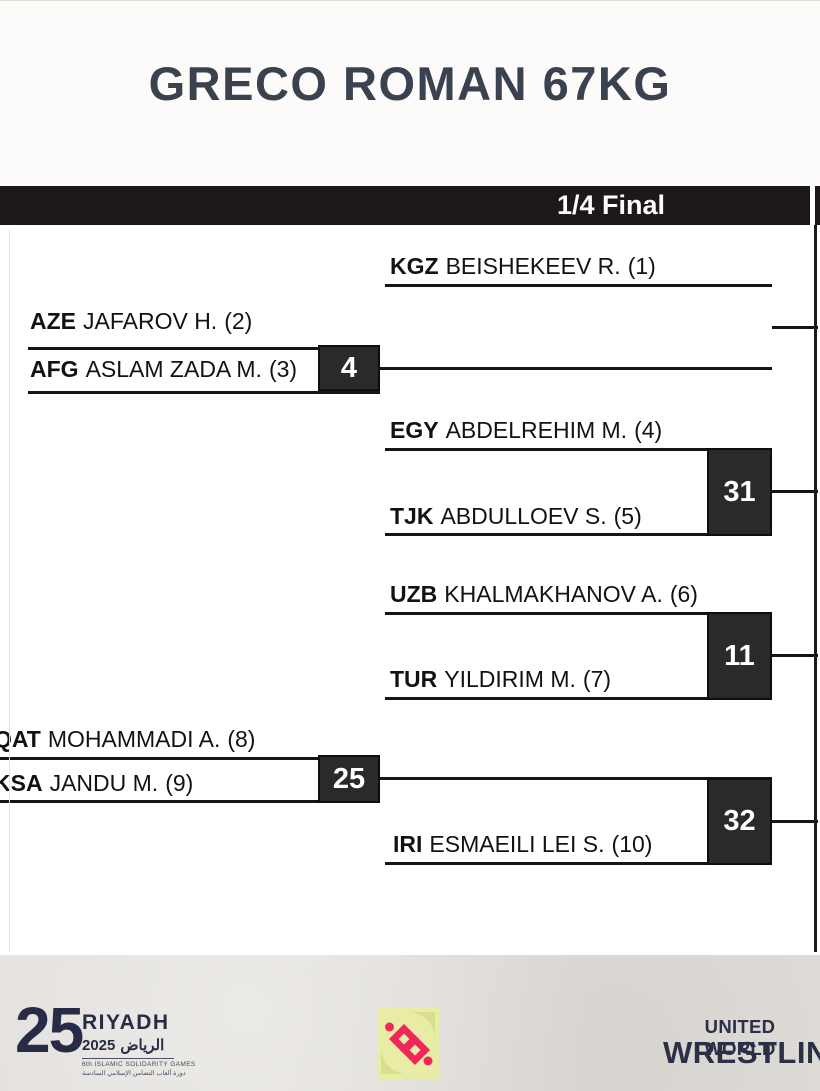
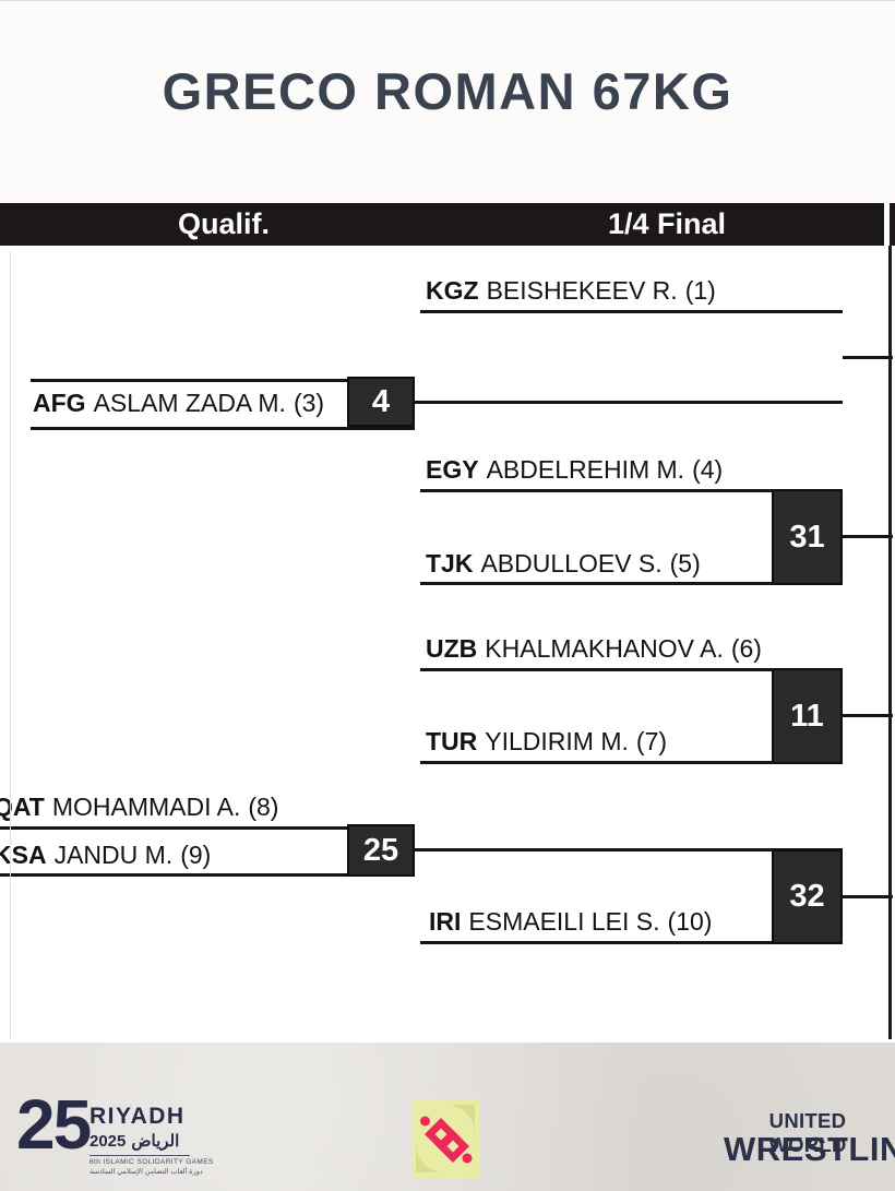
  GRECO ROMAN 67KG
+ Qualif.
  1/4 Final
  KGZ BEISHEKEEV R. (1)
- AZE JAFAROV H. (2)
  AFG ASLAM ZADA M. (3)
  4
  EGY ABDELREHIM M. (4)
  TJK ABDULLOEV S. (5)
  31
  UZB KHALMAKHANOV A. (6)
  TUR YILDIRIM M. (7)
  11
  QAT MOHAMMADI A. (8)
  KSA JANDU M. (9)
  25
  IRI ESMAEILI LEI S. (10)
  32
  25
  RIYADH
  2025 الرياض
  UNITED WORLD
  WRESTLIN
